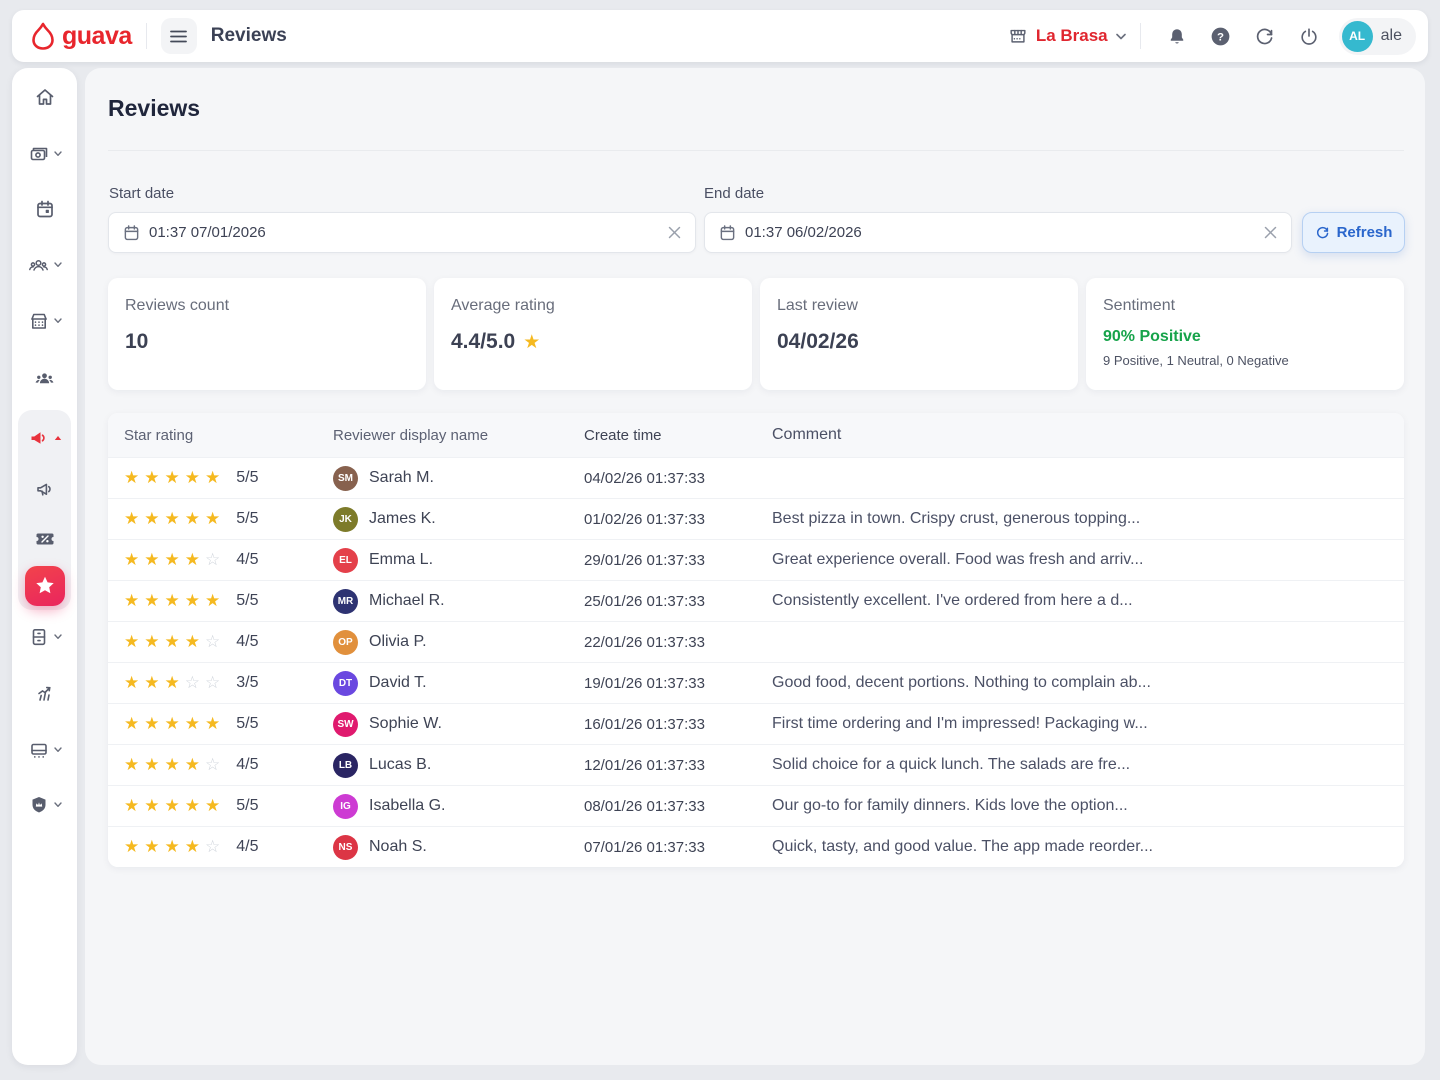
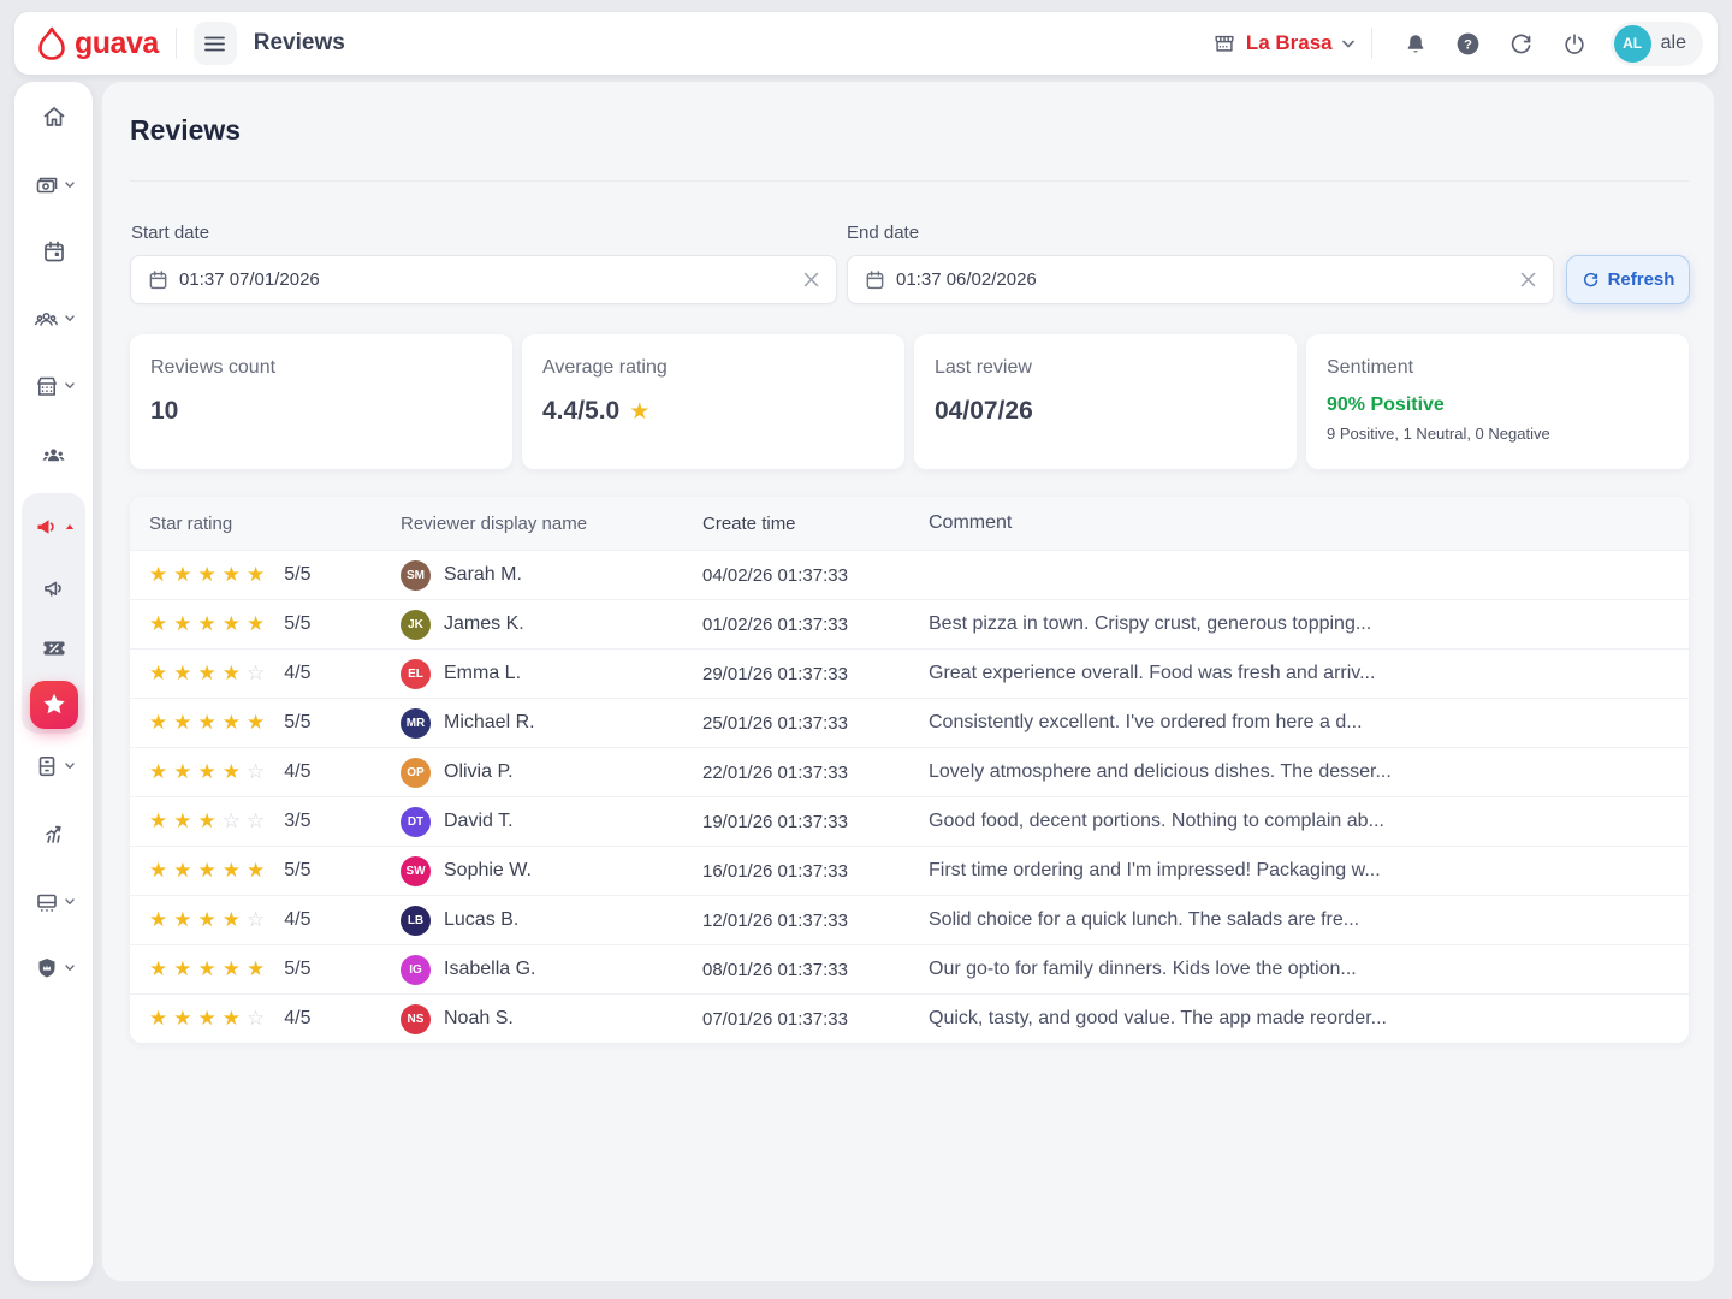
  guava
  Reviews
  La Brasa
  ?
  AL
  ale
  Reviews
  Start date
  End date
  01:37 07/01/2026
  01:37 06/02/2026
  Refresh
  Reviews count
  10
  Average rating
  4.4/5.0
  ★
  Last review
- 04/02/26
+ 04/07/26
  Sentiment
  90% Positive
  9 Positive, 1 Neutral, 0 Negative
  Star rating
  Reviewer display name
  Create time
  Comment
  ★ ★ ★ ★ ★
  5/5
  SM
  Sarah M.
  04/02/26 01:37:33
  ★ ★ ★ ★ ★
  5/5
  JK
  James K.
  01/02/26 01:37:33
  Best pizza in town. Crispy crust, generous topping...
  ★ ★ ★ ★ ☆
  4/5
  EL
  Emma L.
  29/01/26 01:37:33
  Great experience overall. Food was fresh and arriv...
  ★ ★ ★ ★ ★
  5/5
  MR
  Michael R.
  25/01/26 01:37:33
  Consistently excellent. I've ordered from here a d...
  ★ ★ ★ ★ ☆
  4/5
  OP
  Olivia P.
  22/01/26 01:37:33
+ Lovely atmosphere and delicious dishes. The desser...
  ★ ★ ★ ☆ ☆
  3/5
  DT
  David T.
  19/01/26 01:37:33
  Good food, decent portions. Nothing to complain ab...
  ★ ★ ★ ★ ★
  5/5
  SW
  Sophie W.
  16/01/26 01:37:33
  First time ordering and I'm impressed! Packaging w...
  ★ ★ ★ ★ ☆
  4/5
  LB
  Lucas B.
  12/01/26 01:37:33
  Solid choice for a quick lunch. The salads are fre...
  ★ ★ ★ ★ ★
  5/5
  IG
  Isabella G.
  08/01/26 01:37:33
  Our go-to for family dinners. Kids love the option...
  ★ ★ ★ ★ ☆
  4/5
  NS
  Noah S.
  07/01/26 01:37:33
  Quick, tasty, and good value. The app made reorder...
